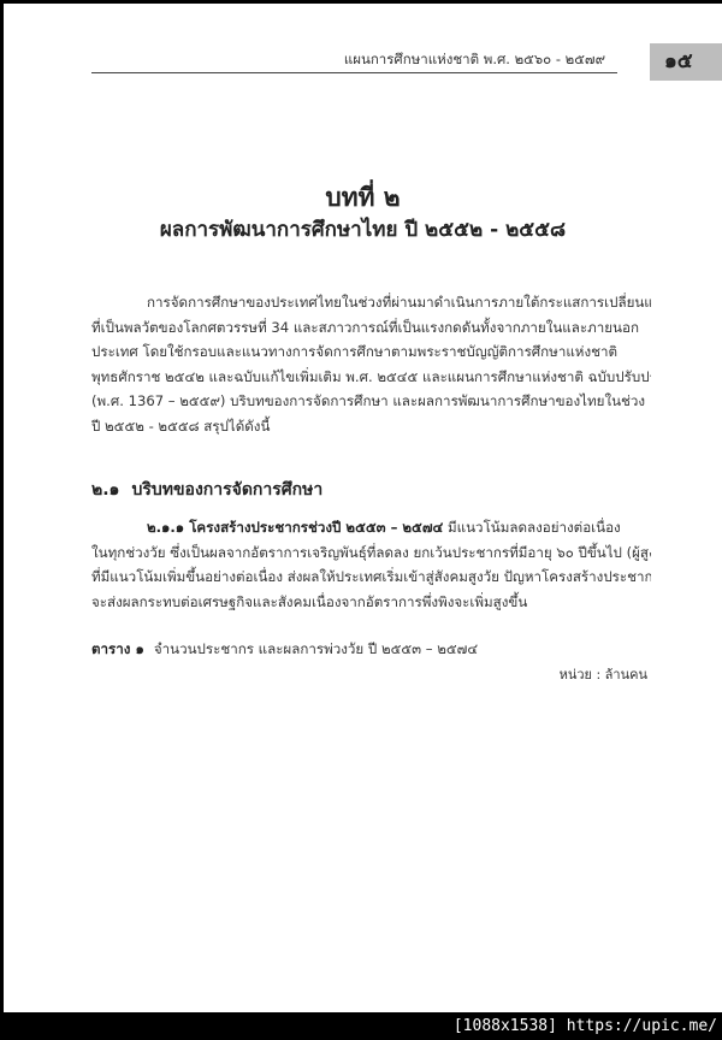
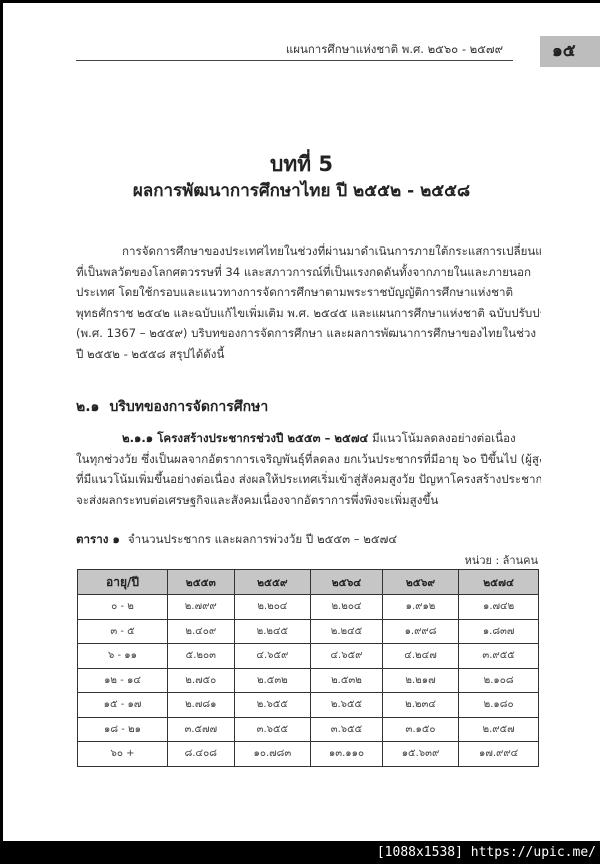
  แผนการศึกษาแห่งชาติ พ.ศ. ๒๕๖๐ - ๒๕๗๙
  ๑๕
- บทที่ ๒
+ บทที่ 5
  ผลการพัฒนาการศึกษาไทย ปี ๒๕๕๒ - ๒๕๕๘
  การจัดการศึกษาของประเทศไทยในช่วงที่ผ่านมาดำเนินการภายใต้กระแสการเปลี่ยนแ
  ที่เป็นพลวัตของโลกศตวรรษที่ 34 และสภาวการณ์ที่เป็นแรงกดดันทั้งจากภายในและภายนอก
  ประเทศ โดยใช้กรอบและแนวทางการจัดการศึกษาตามพระราชบัญญัติการศึกษาแห่งชาติ
  พุทธศักราช ๒๕๔๒ และฉบับแก้ไขเพิ่มเติม พ.ศ. ๒๕๔๕ และแผนการศึกษาแห่งชาติ ฉบับปรับป
  (พ.ศ. 1367 – ๒๕๕๙) บริบทของการจัดการศึกษา และผลการพัฒนาการศึกษาของไทยในช่วง
  ปี ๒๕๕๒ - ๒๕๕๘ สรุปได้ดังนี้
  ๒.๑ บริบทของการจัดการศึกษา
  ๒.๑.๑ โครงสร้างประชากรช่วงปี ๒๕๕๓ – ๒๕๗๔ มีแนวโน้มลดลงอย่างต่อเนื่อง
  ในทุกช่วงวัย ซึ่งเป็นผลจากอัตราการเจริญพันธุ์ที่ลดลง ยกเว้นประชากรที่มีอายุ ๖๐ ปีขึ้นไป (ผู้สู
  ที่มีแนวโน้มเพิ่มขึ้นอย่างต่อเนื่อง ส่งผลให้ประเทศเริ่มเข้าสู่สังคมสูงวัย ปัญหาโครงสร้างประชาก
  จะส่งผลกระทบต่อเศรษฐกิจและสังคมเนื่องจากอัตราการพึ่งพิงจะเพิ่มสูงขึ้น
  ตาราง ๑ จำนวนประชากร และผลการพ่วงวัย ปี ๒๕๕๓ – ๒๕๗๔
  หน่วย : ล้านคน
+ อายุ/ปี	๒๕๕๓	๒๕๕๙	๒๕๖๔	๒๕๖๙	๒๕๗๔
+ ๐ - ๒	๒.๗๙๙	๒.๒๐๔	๒.๒๐๔	๑.๙๑๒	๑.๗๔๒
+ ๓ - ๕	๒.๔๐๙	๒.๒๔๕	๒.๒๔๕	๑.๙๙๘	๑.๘๓๗
+ ๖ - ๑๑	๕.๒๐๓	๔.๖๕๙	๔.๖๕๙	๔.๒๔๗	๓.๙๕๕
+ ๑๒ - ๑๔	๒.๗๕๐	๒.๕๓๒	๒.๕๓๒	๒.๒๑๗	๒.๑๐๘
+ ๑๕ - ๑๗	๒.๗๘๑	๒.๖๕๕	๒.๖๕๕	๒.๒๓๔	๒.๑๘๐
+ ๑๘ - ๒๑	๓.๕๗๗	๓.๖๕๕	๓.๖๕๕	๓.๑๕๐	๒.๙๕๗
+ ๖๐ +	๘.๔๐๘	๑๐.๗๘๓	๑๓.๑๑๐	๑๕.๖๓๙	๑๗.๙๙๔
  [1088x1538] https://upic.me/
